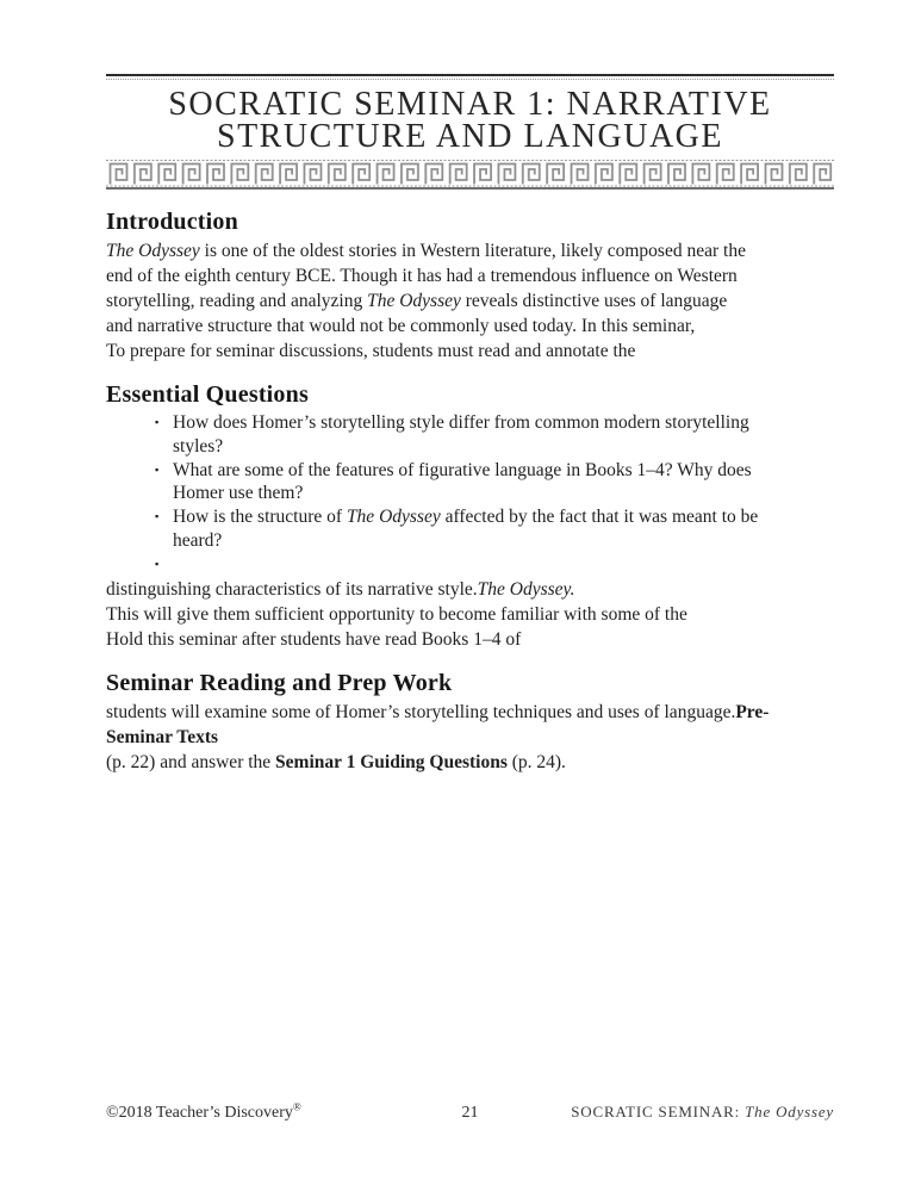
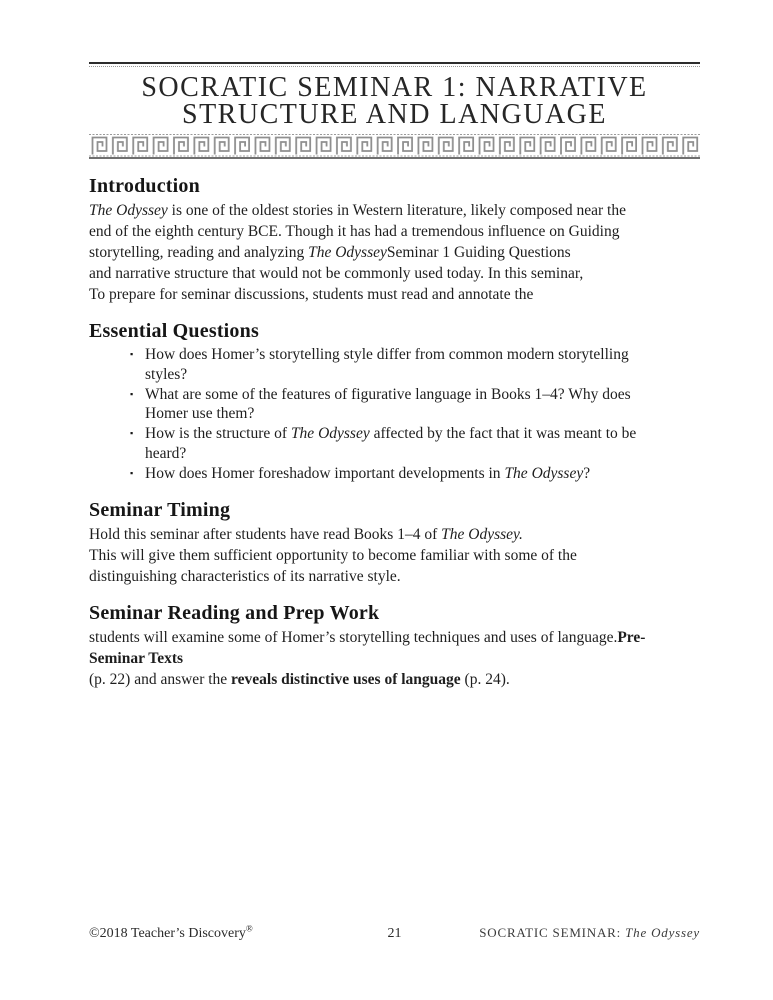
  SOCRATIC SEMINAR 1: NARRATIVE
  STRUCTURE AND LANGUAGE
  Introduction
  The Odyssey is one of the oldest stories in Western literature, likely composed near the
- end of the eighth century BCE. Though it has had a tremendous influence on Western
+ end of the eighth century BCE. Though it has had a tremendous influence on Guiding
- storytelling, reading and analyzing The Odyssey reveals distinctive uses of language
+ storytelling, reading and analyzing The OdysseySeminar 1 Guiding Questions
  and narrative structure that would not be commonly used today. In this seminar,
  To prepare for seminar discussions, students must read and annotate the
  Essential Questions
  ▪
  How does Homer’s storytelling style differ from common modern storytelling
  styles?
  ▪
  What are some of the features of figurative language in Books 1–4? Why does
  Homer use them?
  ▪
  How is the structure of The Odyssey affected by the fact that it was meant to be
  heard?
  ▪
+ How does Homer foreshadow important developments in The Odyssey?
+ Seminar Timing
- distinguishing characteristics of its narrative style.The Odyssey.
+ Hold this seminar after students have read Books 1–4 of The Odyssey.
  This will give them sufficient opportunity to become familiar with some of the
- Hold this seminar after students have read Books 1–4 of
+ distinguishing characteristics of its narrative style.
  Seminar Reading and Prep Work
  students will examine some of Homer’s storytelling techniques and uses of language.Pre-Seminar Texts
- (p. 22) and answer the Seminar 1 Guiding Questions (p. 24).
+ (p. 22) and answer the reveals distinctive uses of language (p. 24).
  ©2018 Teacher’s Discovery®
  21
  SOCRATIC SEMINAR: The Odyssey
